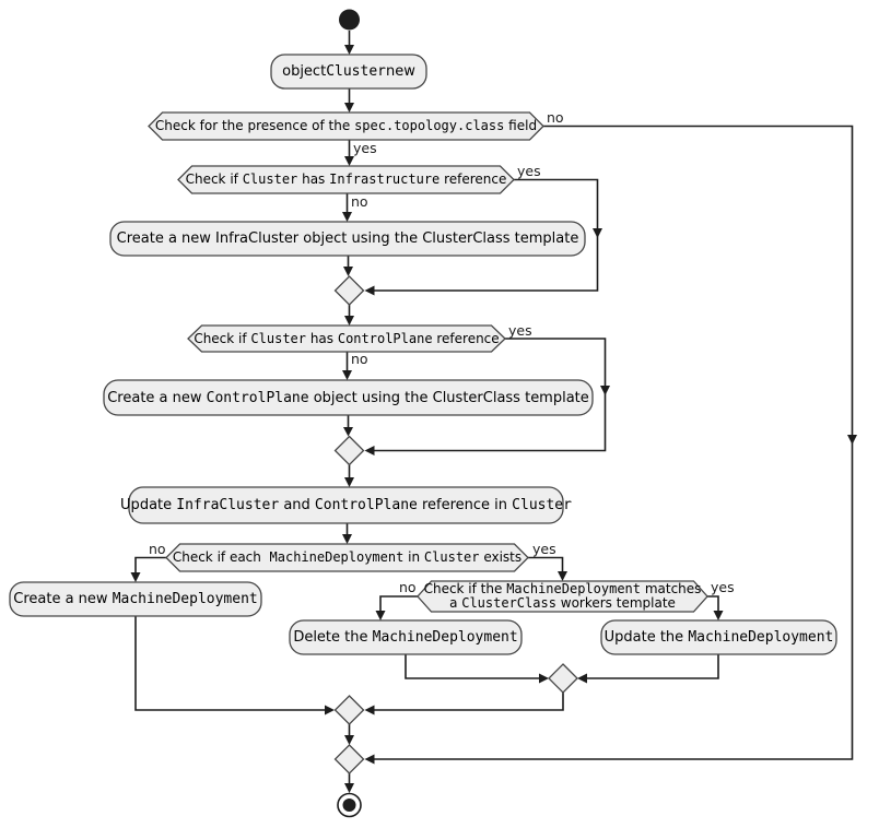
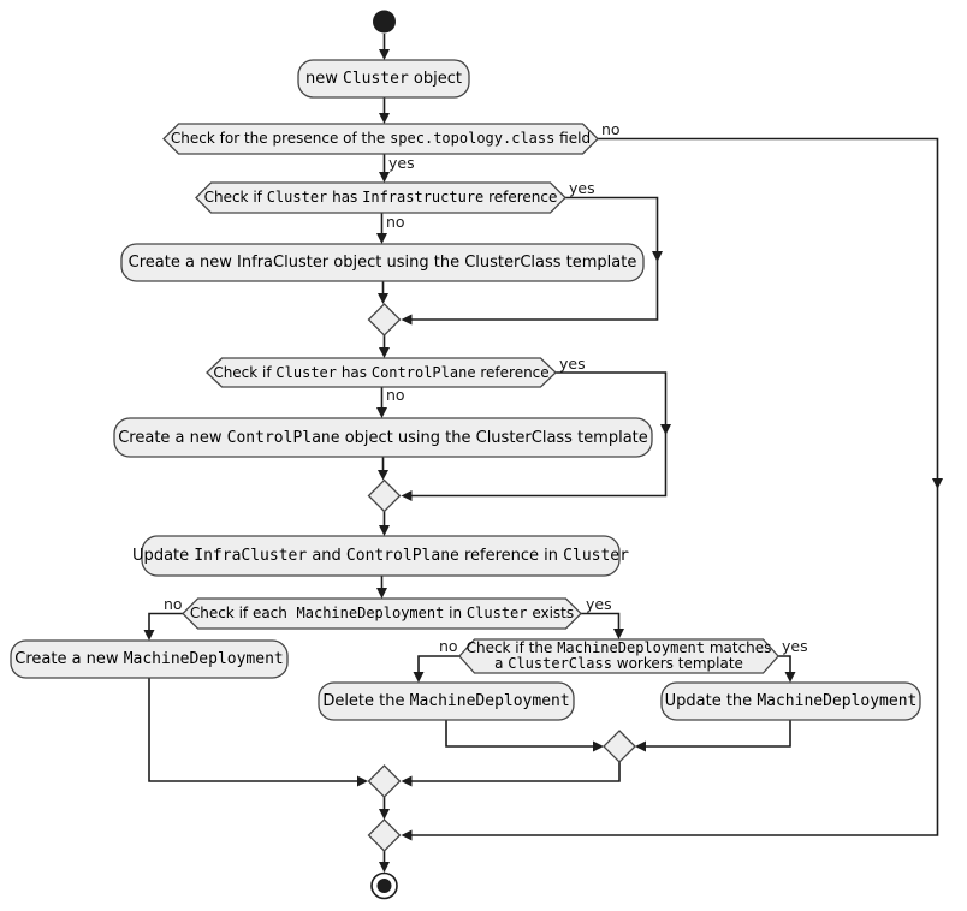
- object
+ new
  Cluster
- new
+ object
  Check for the presence of the
  spec.topology.class
  field
  Check if
  Cluster
  has
  Infrastructure
  reference
  Create a new InfraCluster object using the ClusterClass template
  Check if
  Cluster
  has
  ControlPlane
  reference
  Create a new
  ControlPlane
  object using the ClusterClass template
  Update
  InfraCluster
  and
  ControlPlane
  reference in
  Cluster
  Check if each
  MachineDeployment
  in
  Cluster
  exists
  Create a new
  MachineDeployment
  Check if the MachineDeployment matches
  a ClusterClass workers template
  Delete the
  MachineDeployment
  Update the
  MachineDeployment
  no
  yes
  yes
  no
  yes
  no
  no
  yes
  no
  yes
